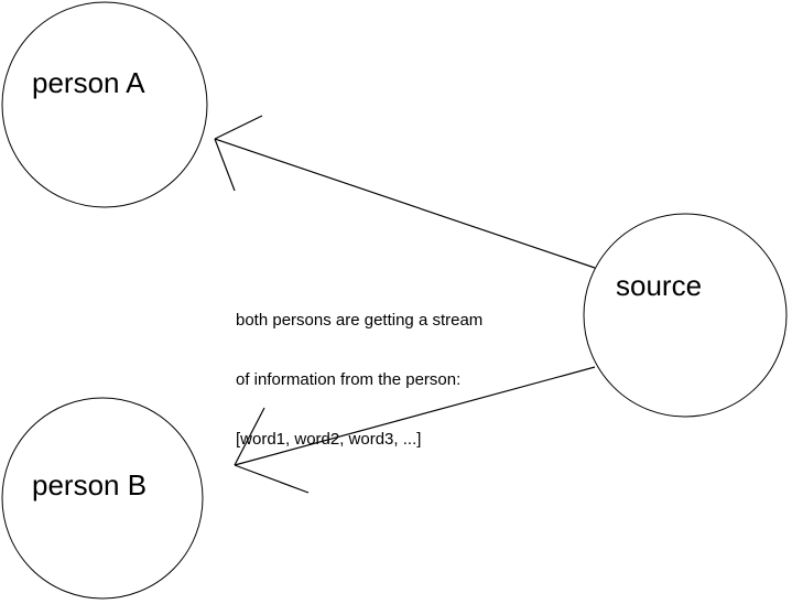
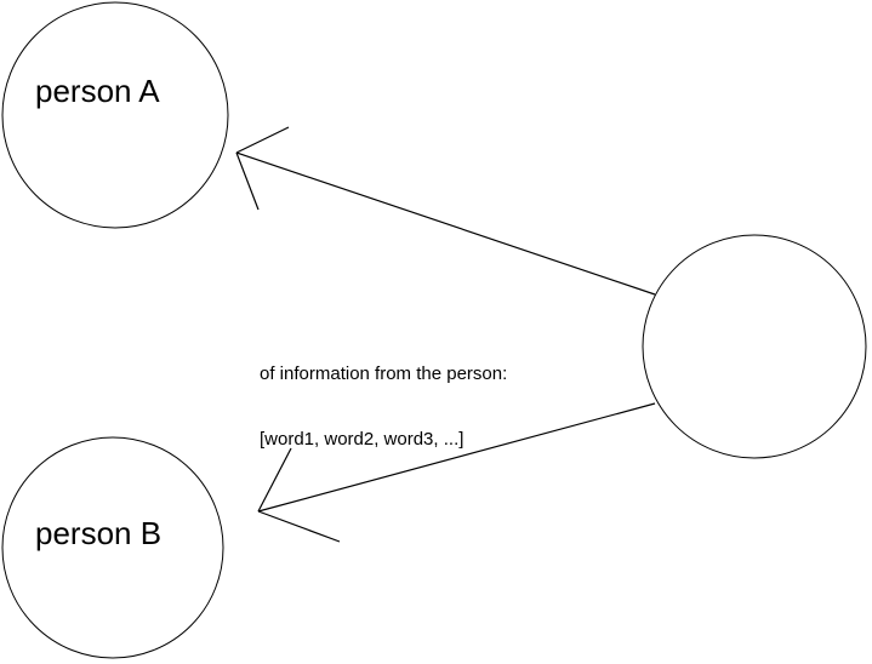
  person A
  person B
- source
- both persons are getting a stream
  of information from the person:
  [word1, word2, word3, ...]
